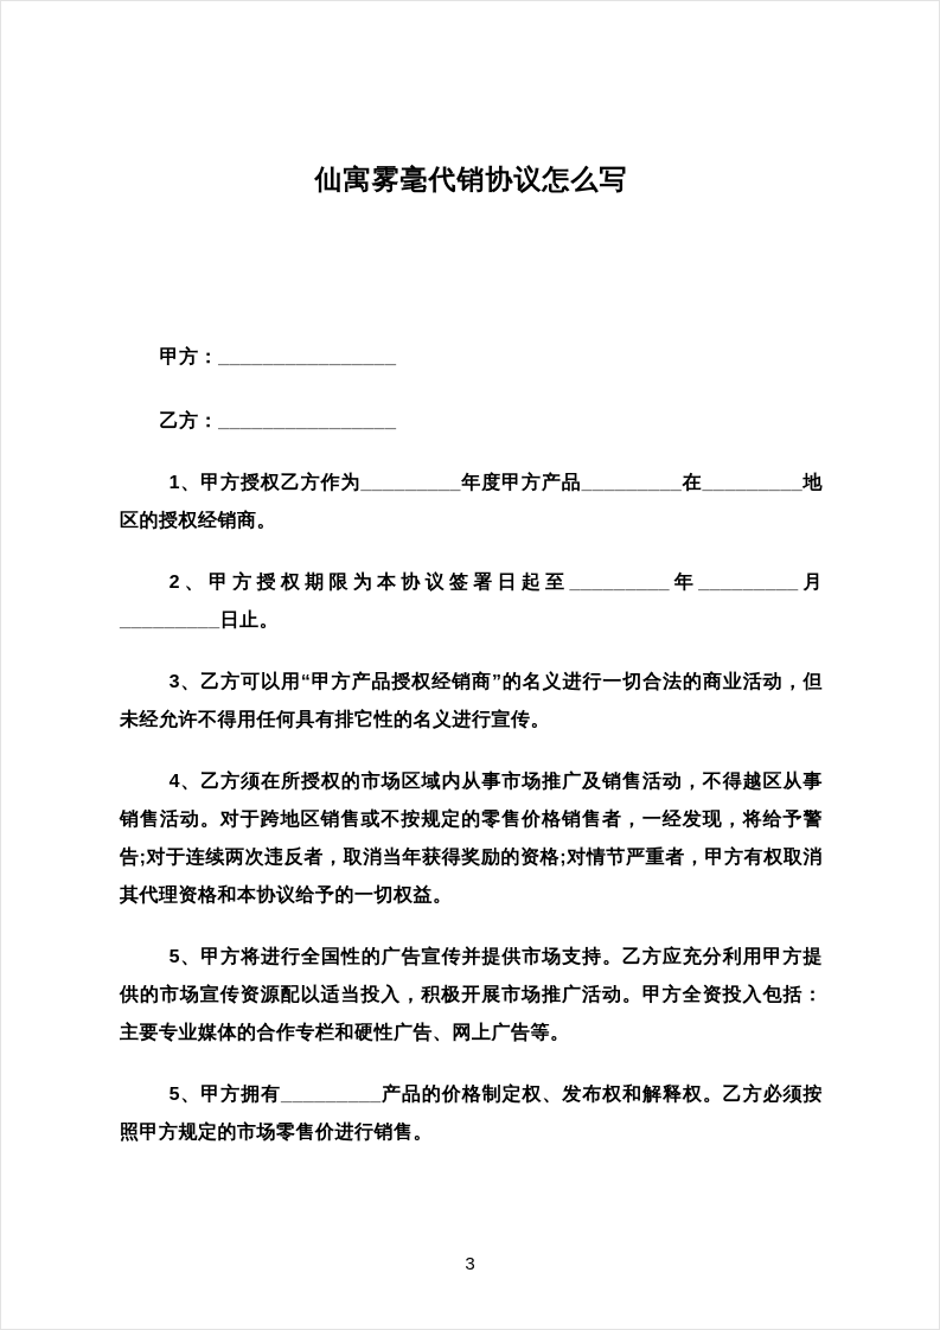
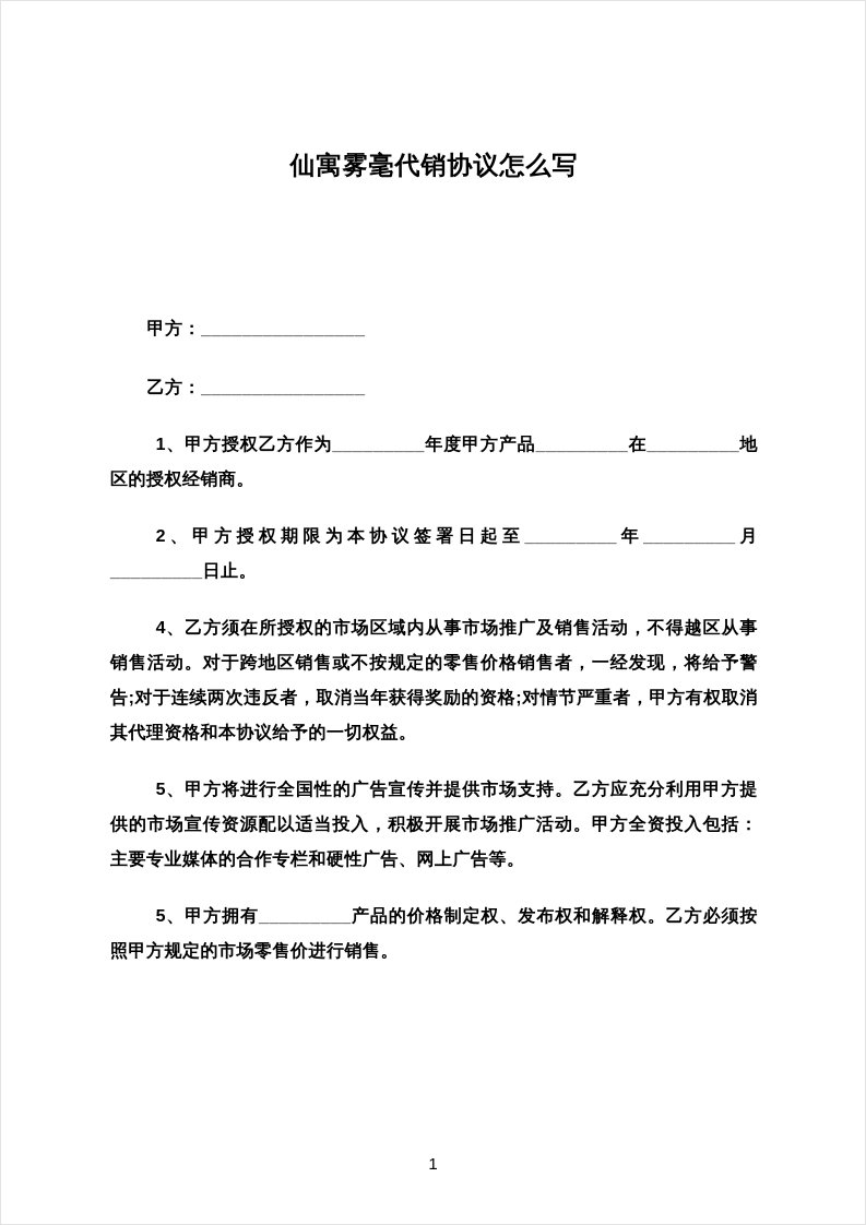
  仙寓雾毫代销协议怎么写
  甲方：________________
  乙方：________________
  1、甲方授权乙方作为_________年度甲方产品_________在_________地区的授权经销商。
  2、甲方授权期限为本协议签署日起至_________年_________月_________日止。
- 3、乙方可以用“甲方产品授权经销商”的名义进行一切合法的商业活动，但未经允许不得用任何具有排它性的名义进行宣传。
  4、乙方须在所授权的市场区域内从事市场推广及销售活动，不得越区从事销售活动。对于跨地区销售或不按规定的零售价格销售者，一经发现，将给予警告;对于连续两次违反者，取消当年获得奖励的资格;对情节严重者，甲方有权取消其代理资格和本协议给予的一切权益。
  5、甲方将进行全国性的广告宣传并提供市场支持。乙方应充分利用甲方提供的市场宣传资源配以适当投入，积极开展市场推广活动。甲方全资投入包括：主要专业媒体的合作专栏和硬性广告、网上广告等。
  5、甲方拥有_________产品的价格制定权、发布权和解释权。乙方必须按照甲方规定的市场零售价进行销售。
- 3
+ 1
